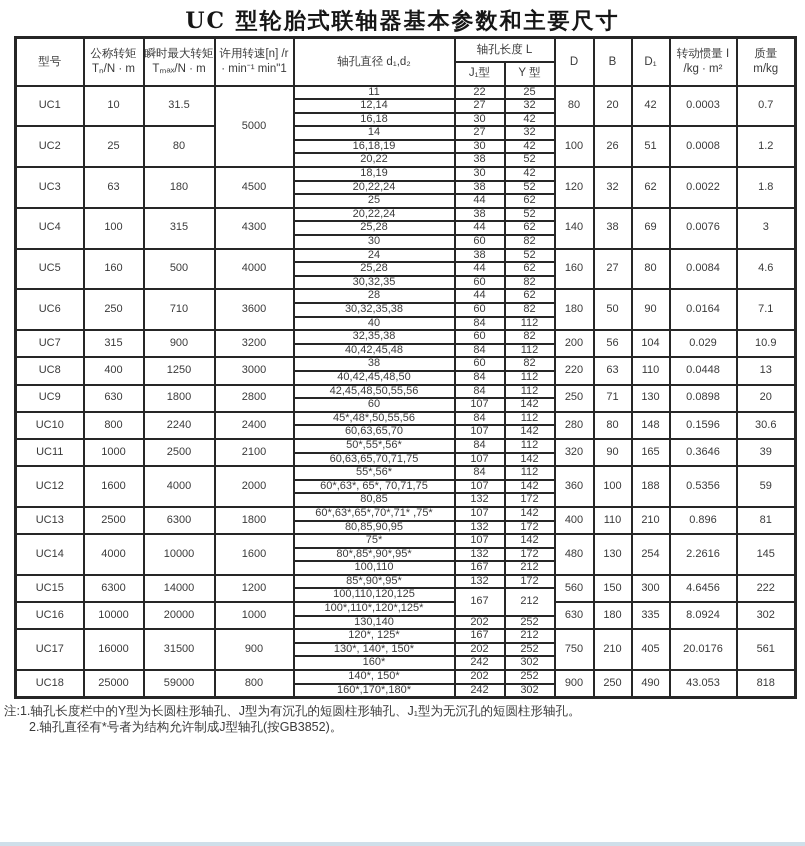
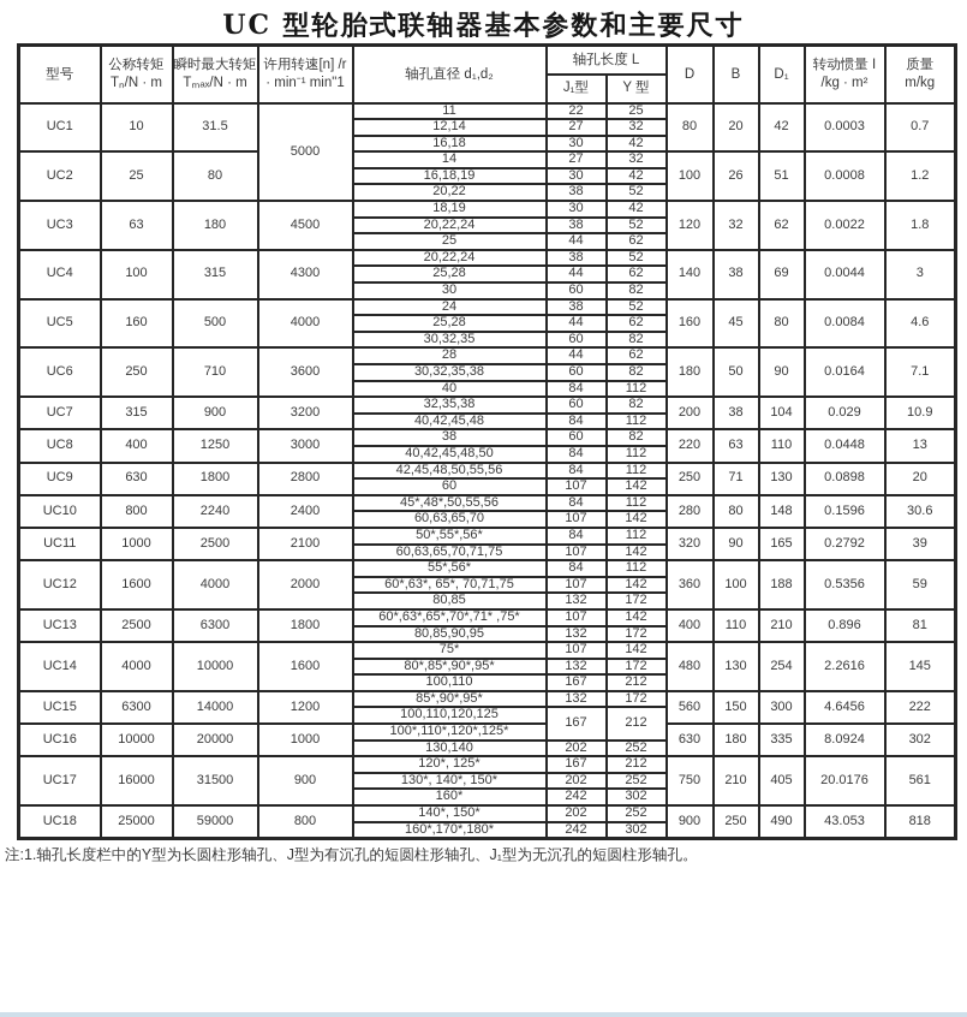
  UC 型轮胎式联轴器基本参数和主要尺寸
  型号	公称转矩 Tₙ/N · m	瞬时最大转矩 Tₘₐₓ/N · m	许用转速[n] /r · min⁻¹ min"1	轴孔直径 d₁,d₂	轴孔长度 L	D	B	D₁	转动惯量 I /kg · m²	质量 m/kg
  J₁型	Y 型
  UC1	10	31.5	5000	11	22	25	80	20	42	0.0003	0.7
  12,14	27	32
  16,18	30	42
  UC2	25	80	14	27	32	100	26	51	0.0008	1.2
  16,18,19	30	42
  20,22	38	52
  UC3	63	180	4500	18,19	30	42	120	32	62	0.0022	1.8
  20,22,24	38	52
  25	44	62
- UC4	100	315	4300	20,22,24	38	52	140	38	69	0.0076	3
+ UC4	100	315	4300	20,22,24	38	52	140	38	69	0.0044	3
  25,28	44	62
  30	60	82
- UC5	160	500	4000	24	38	52	160	27	80	0.0084	4.6
+ UC5	160	500	4000	24	38	52	160	45	80	0.0084	4.6
  25,28	44	62
  30,32,35	60	82
  UC6	250	710	3600	28	44	62	180	50	90	0.0164	7.1
  30,32,35,38	60	82
  40	84	112
- UC7	315	900	3200	32,35,38	60	82	200	56	104	0.029	10.9
+ UC7	315	900	3200	32,35,38	60	82	200	38	104	0.029	10.9
  40,42,45,48	84	112
  UC8	400	1250	3000	38	60	82	220	63	110	0.0448	13
  40,42,45,48,50	84	112
  UC9	630	1800	2800	42,45,48,50,55,56	84	112	250	71	130	0.0898	20
  60	107	142
  UC10	800	2240	2400	45*,48*,50,55,56	84	112	280	80	148	0.1596	30.6
  60,63,65,70	107	142
- UC11	1000	2500	2100	50*,55*,56*	84	112	320	90	165	0.3646	39
+ UC11	1000	2500	2100	50*,55*,56*	84	112	320	90	165	0.2792	39
  60,63,65,70,71,75	107	142
  UC12	1600	4000	2000	55*,56*	84	112	360	100	188	0.5356	59
  60*,63*, 65*, 70,71,75	107	142
  80,85	132	172
  UC13	2500	6300	1800	60*,63*,65*,70*,71* ,75*	107	142	400	110	210	0.896	81
  80,85,90,95	132	172
  UC14	4000	10000	1600	75*	107	142	480	130	254	2.2616	145
  80*,85*,90*,95*	132	172
  100,110	167	212
  UC15	6300	14000	1200	85*,90*,95*	132	172	560	150	300	4.6456	222
  100,110,120,125	167	212
  UC16	10000	20000	1000	100*,110*,120*,125*	630	180	335	8.0924	302
  130,140	202	252
  UC17	16000	31500	900	120*, 125*	167	212	750	210	405	20.0176	561
  130*, 140*, 150*	202	252
  160*	242	302
  UC18	25000	59000	800	140*, 150*	202	252	900	250	490	43.053	818
  160*,170*,180*	242	302
  注:1.轴孔长度栏中的Y型为长圆柱形轴孔、J型为有沉孔的短圆柱形轴孔、J₁型为无沉孔的短圆柱形轴孔。
- 2.轴孔直径有*号者为结构允许制成J型轴孔(按GB3852)。
